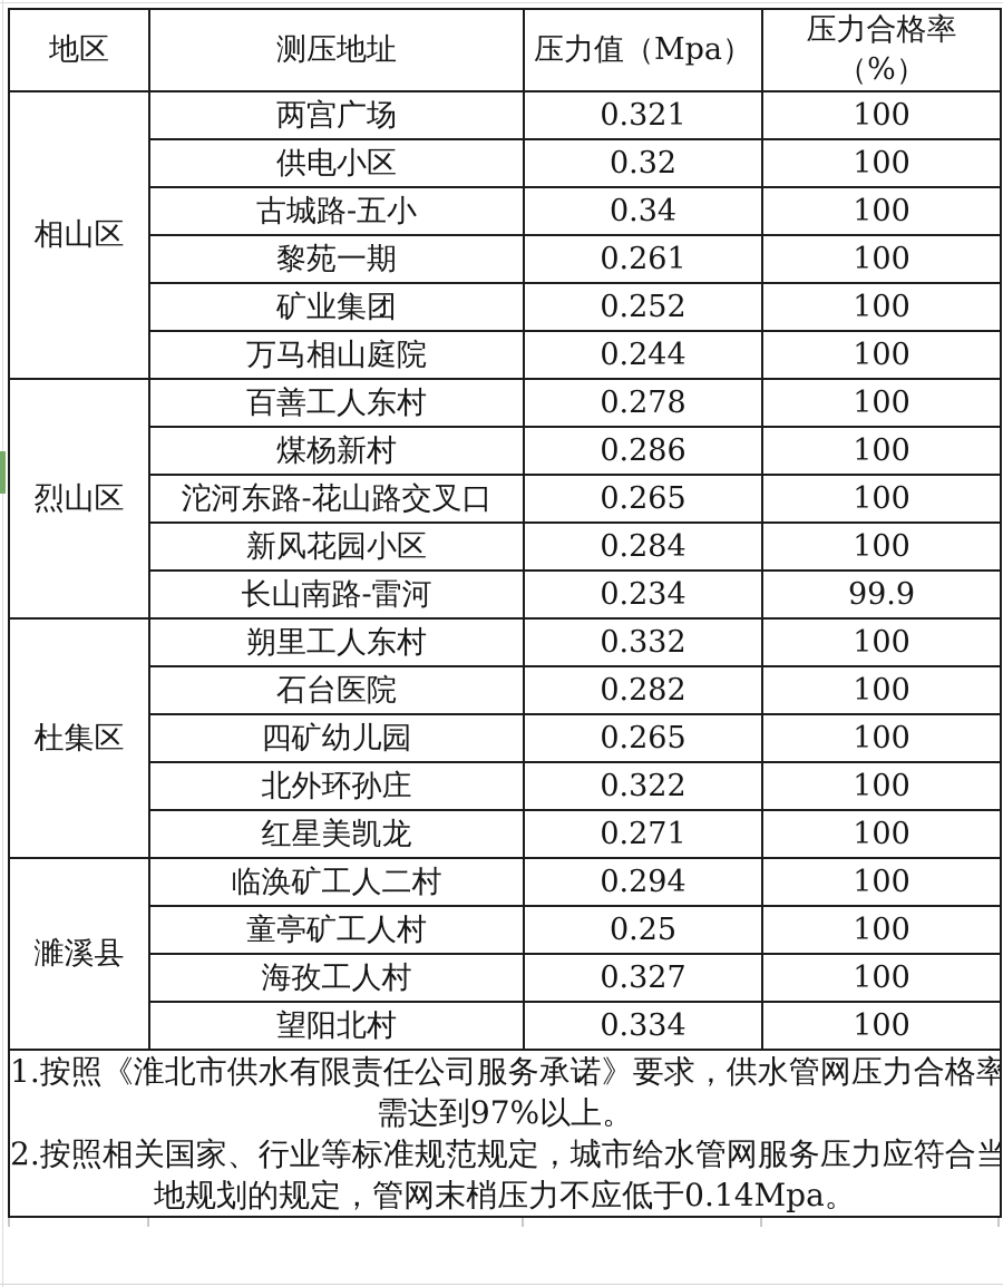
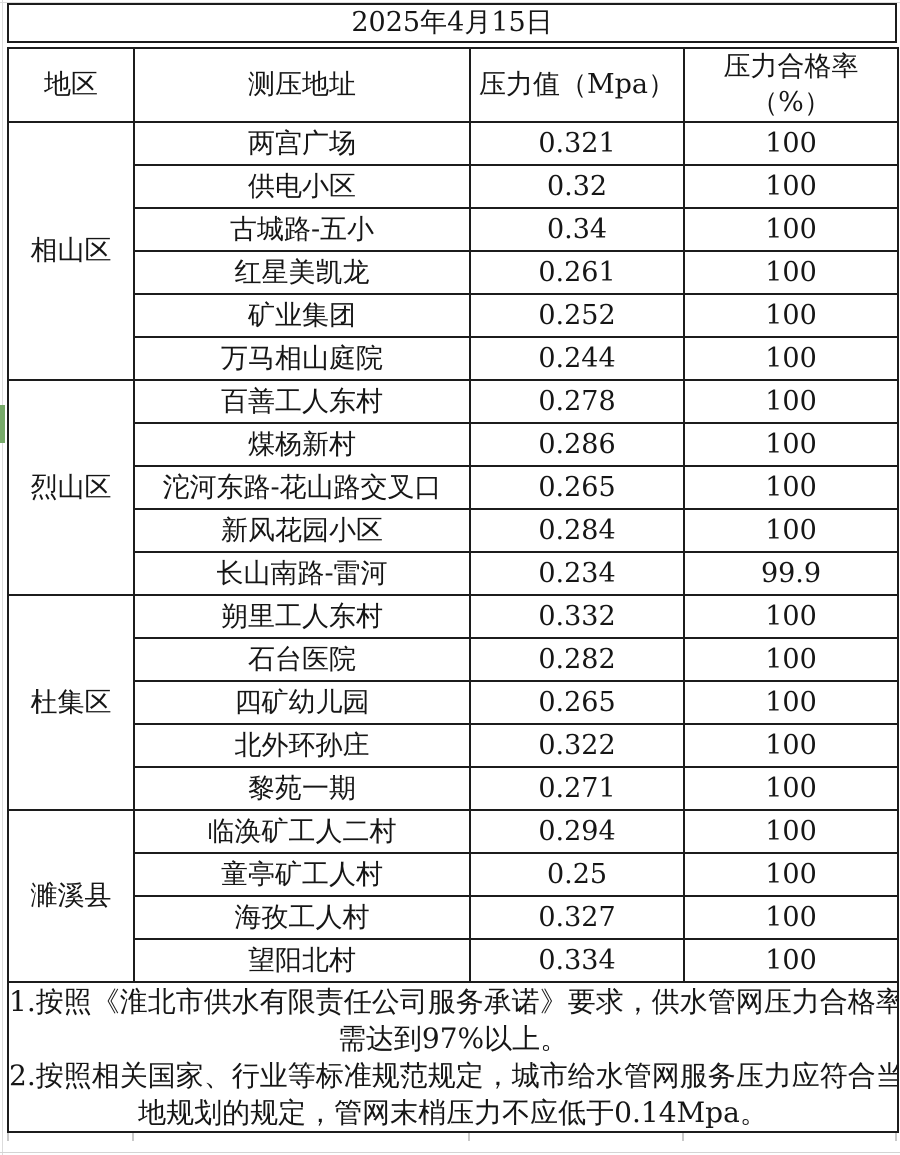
+ 2025年4月15日
  地区	测压地址	压力值（Mpa）	压力合格率（%）
  相山区	两宫广场	0.321	100
  供电小区	0.32	100
  古城路-五小	0.34	100
- 黎苑一期	0.261	100
+ 红星美凯龙	0.261	100
  矿业集团	0.252	100
  万马相山庭院	0.244	100
  烈山区	百善工人东村	0.278	100
  煤杨新村	0.286	100
  沱河东路-花山路交叉口	0.265	100
  新风花园小区	0.284	100
  长山南路-雷河	0.234	99.9
  杜集区	朔里工人东村	0.332	100
  石台医院	0.282	100
  四矿幼儿园	0.265	100
  北外环孙庄	0.322	100
- 红星美凯龙	0.271	100
+ 黎苑一期	0.271	100
  濉溪县	临涣矿工人二村	0.294	100
  童亭矿工人村	0.25	100
  海孜工人村	0.327	100
  望阳北村	0.334	100
  1.按照《淮北市供水有限责任公司服务承诺》要求，供水管网压力合格率需达到97%以上。2.按照相关国家、行业等标准规范规定，城市给水管网服务压力应符合当地规划的规定，管网末梢压力不应低于0.14Mpa。
